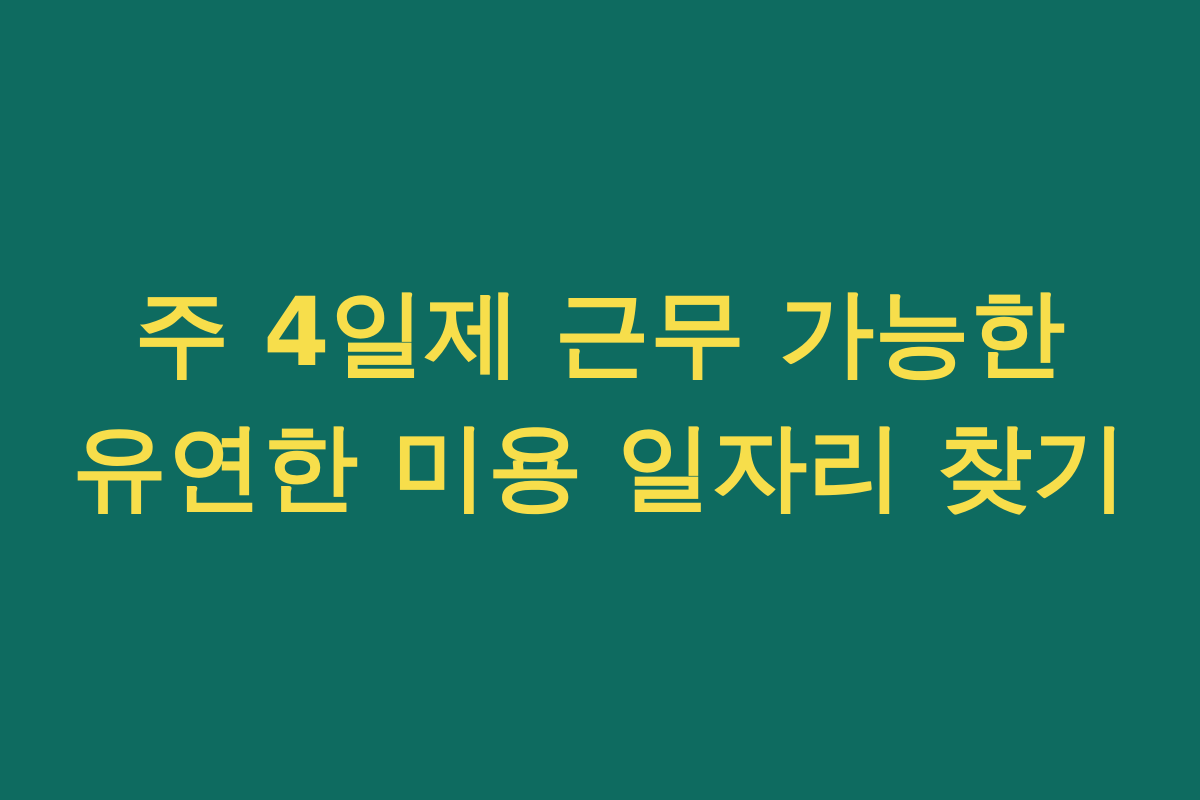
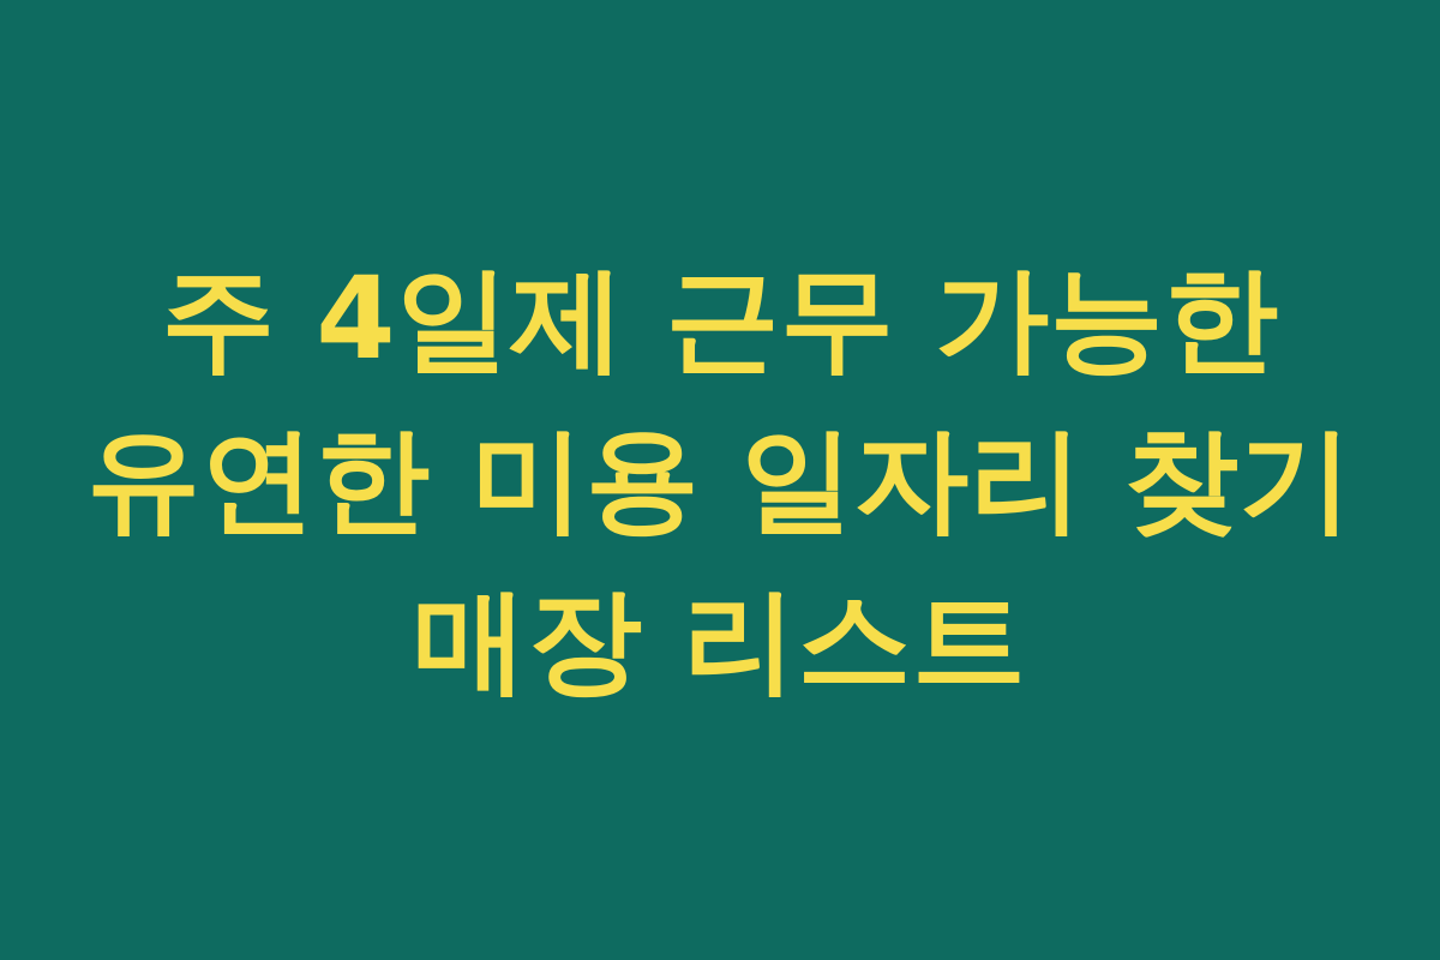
  주 4일제 근무 가능한
  유연한 미용 일자리 찾기
+ 매장 리스트
